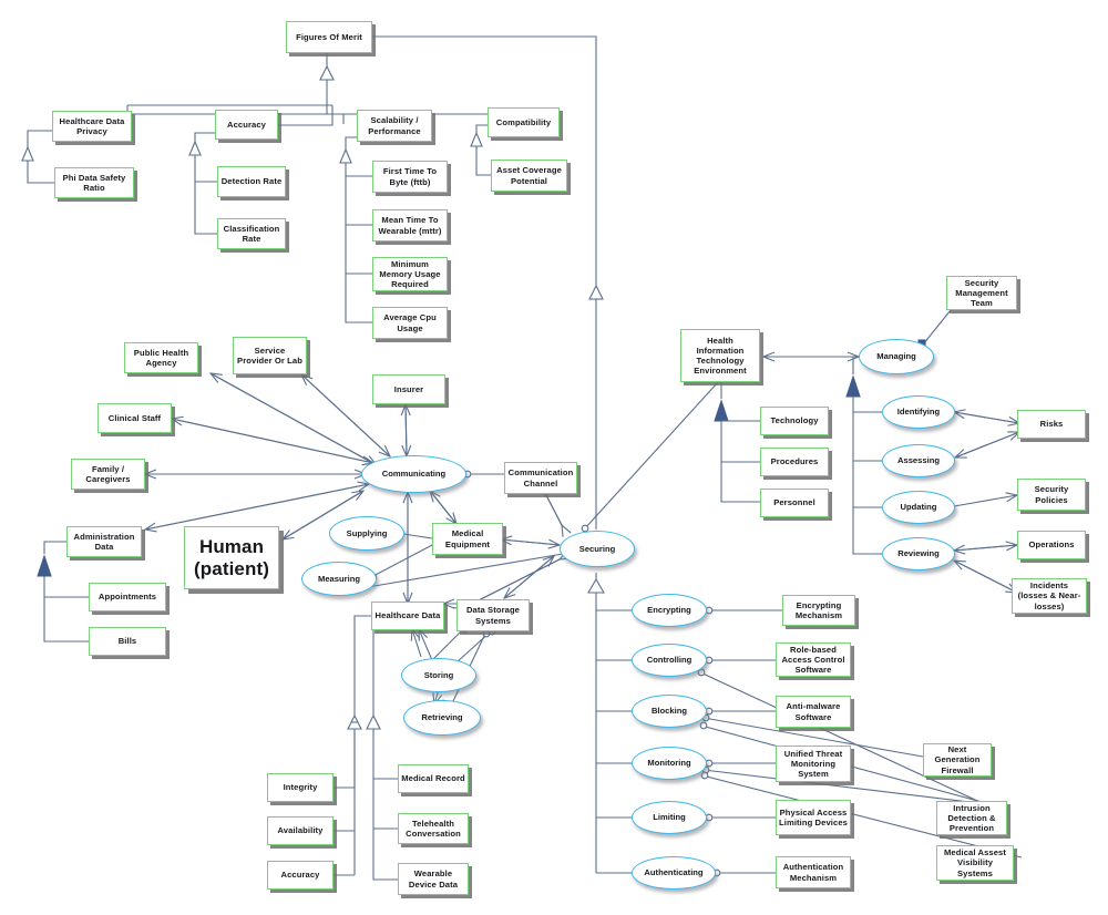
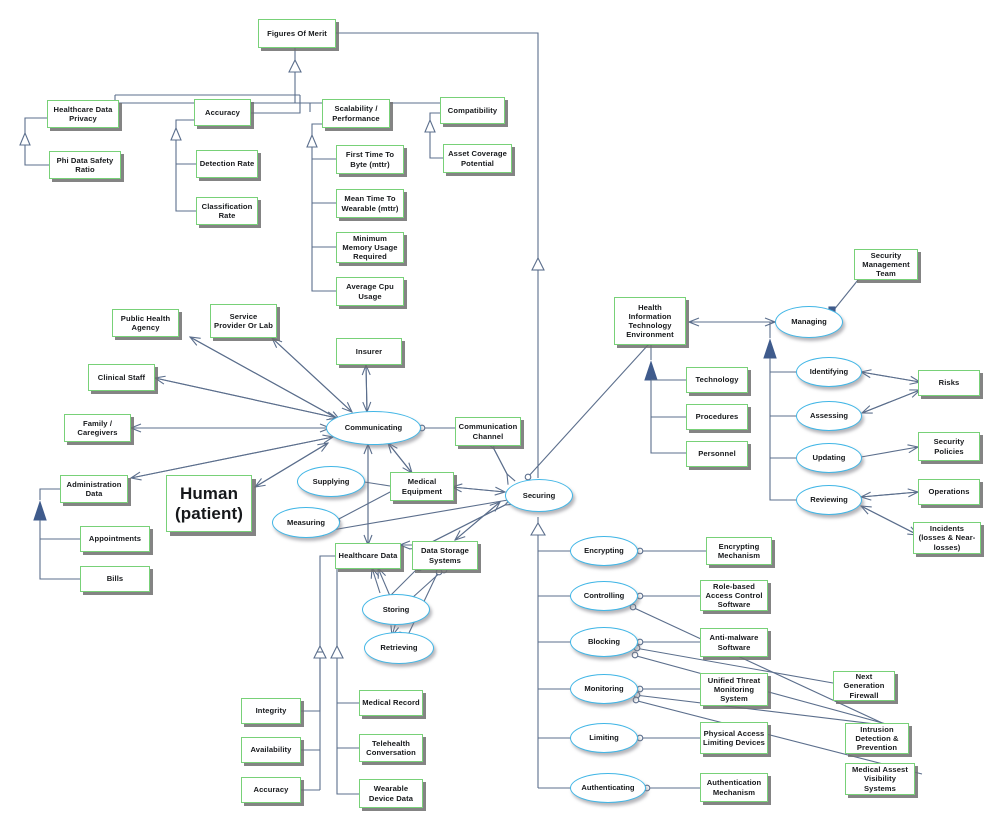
  Figures Of Merit
  Healthcare Data Privacy
  Phi Data Safety Ratio
  Accuracy
  Detection Rate
  Classification Rate
  Scalability / Performance
- First Time To Byte (fttb)
+ First Time To Byte (mttr)
  Mean Time To Wearable (mttr)
  Minimum Memory Usage Required
  Average Cpu Usage
  Compatibility
  Asset Coverage Potential
  Public Health Agency
  Service Provider Or Lab
  Clinical Staff
  Family / Caregivers
  Administration Data
  Appointments
  Bills
  Insurer
  Communicating
  Communication Channel
  Supplying
  Measuring
  Medical Equipment
  Human (patient)
  Healthcare Data
  Data Storage Systems
  Storing
  Retrieving
  Integrity
  Availability
  Accuracy
  Medical Record
  Telehealth Conversation
  Wearable Device Data
  Securing
  Health Information Technology Environment
  Technology
  Procedures
  Personnel
  Managing
  Security Management Team
  Identifying
  Assessing
  Updating
  Reviewing
  Risks
  Security Policies
  Operations
  Incidents (losses & Near-losses)
  Encrypting
  Encrypting Mechanism
  Controlling
  Role-based Access Control Software
  Blocking
  Anti-malware Software
  Monitoring
  Unified Threat Monitoring System
  Limiting
  Physical Access Limiting Devices
  Authenticating
  Authentication Mechanism
  Next Generation Firewall
  Intrusion Detection & Prevention
  Medical Assest Visibility Systems
